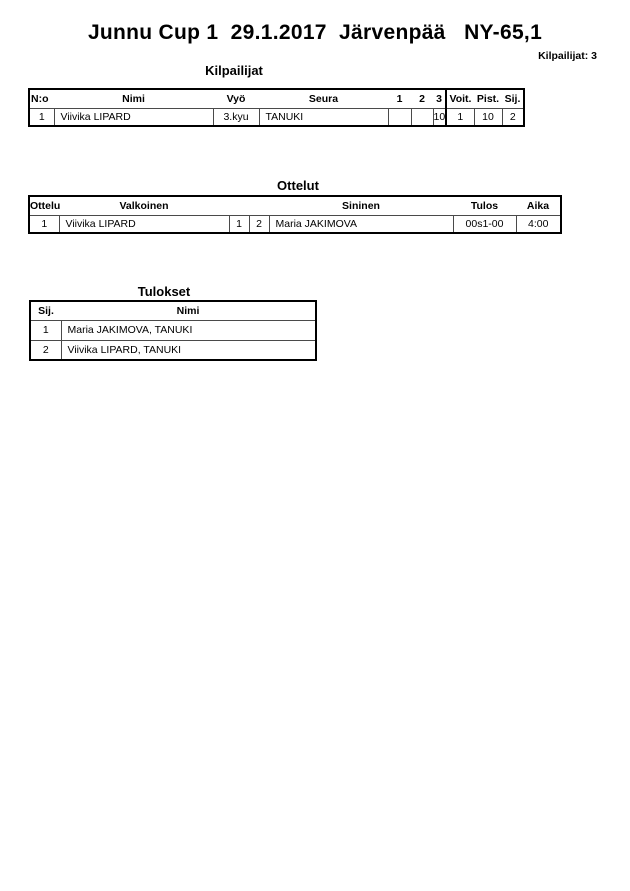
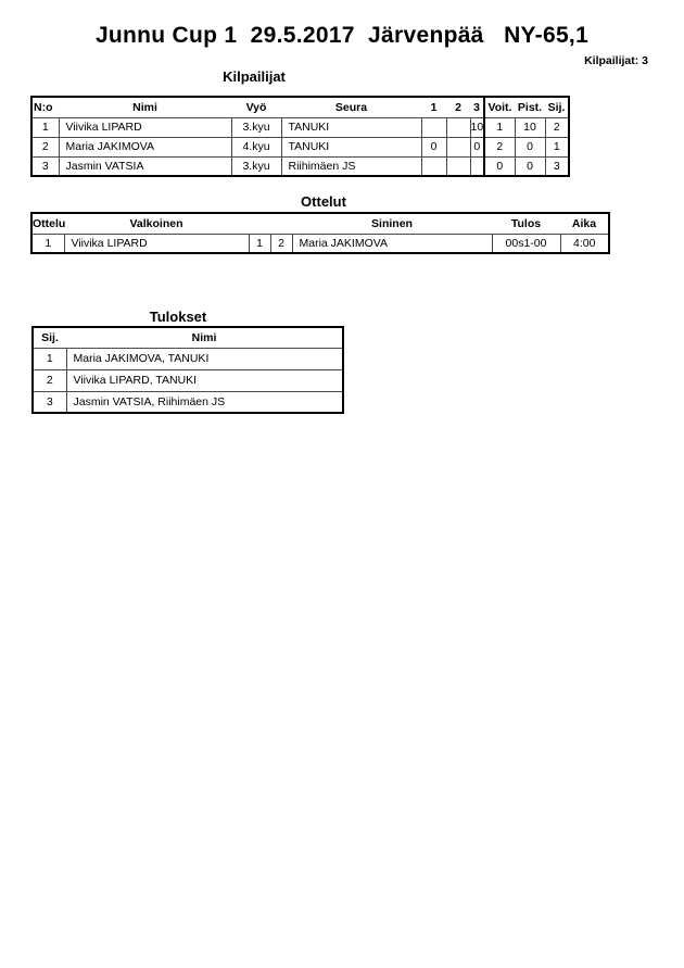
- Junnu Cup 1 29.1.2017 Järvenpää NY-65,1
+ Junnu Cup 1 29.5.2017 Järvenpää NY-65,1
  Kilpailijat: 3
  Kilpailijat
  N:o	Nimi	Vyö	Seura	1	2	3	Voit.	Pist.	Sij.
  1	Viivika LIPARD	3.kyu	TANUKI			10	1	10	2
+ 2	Maria JAKIMOVA	4.kyu	TANUKI	0		0	2	0	1
+ 3	Jasmin VATSIA	3.kyu	Riihimäen JS				0	0	3
  Ottelut
  Ottelu	Valkoinen			Sininen	Tulos	Aika
  1	Viivika LIPARD	1	2	Maria JAKIMOVA	00s1-00	4:00
  Tulokset
  Sij.	Nimi
  1	Maria JAKIMOVA, TANUKI
  2	Viivika LIPARD, TANUKI
+ 3	Jasmin VATSIA, Riihimäen JS
